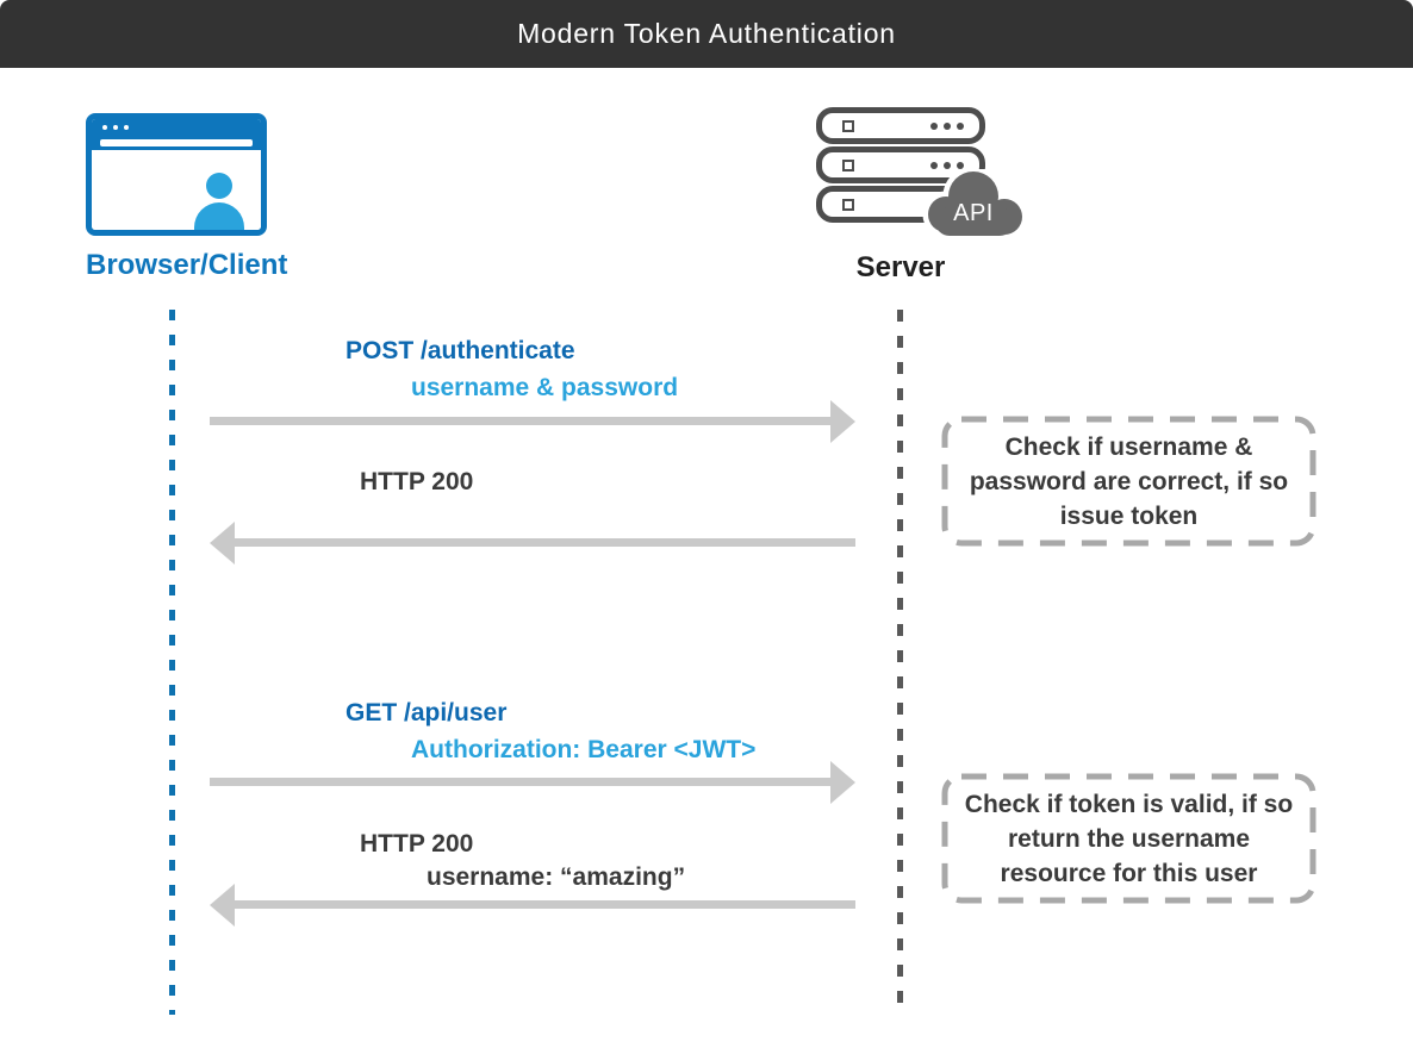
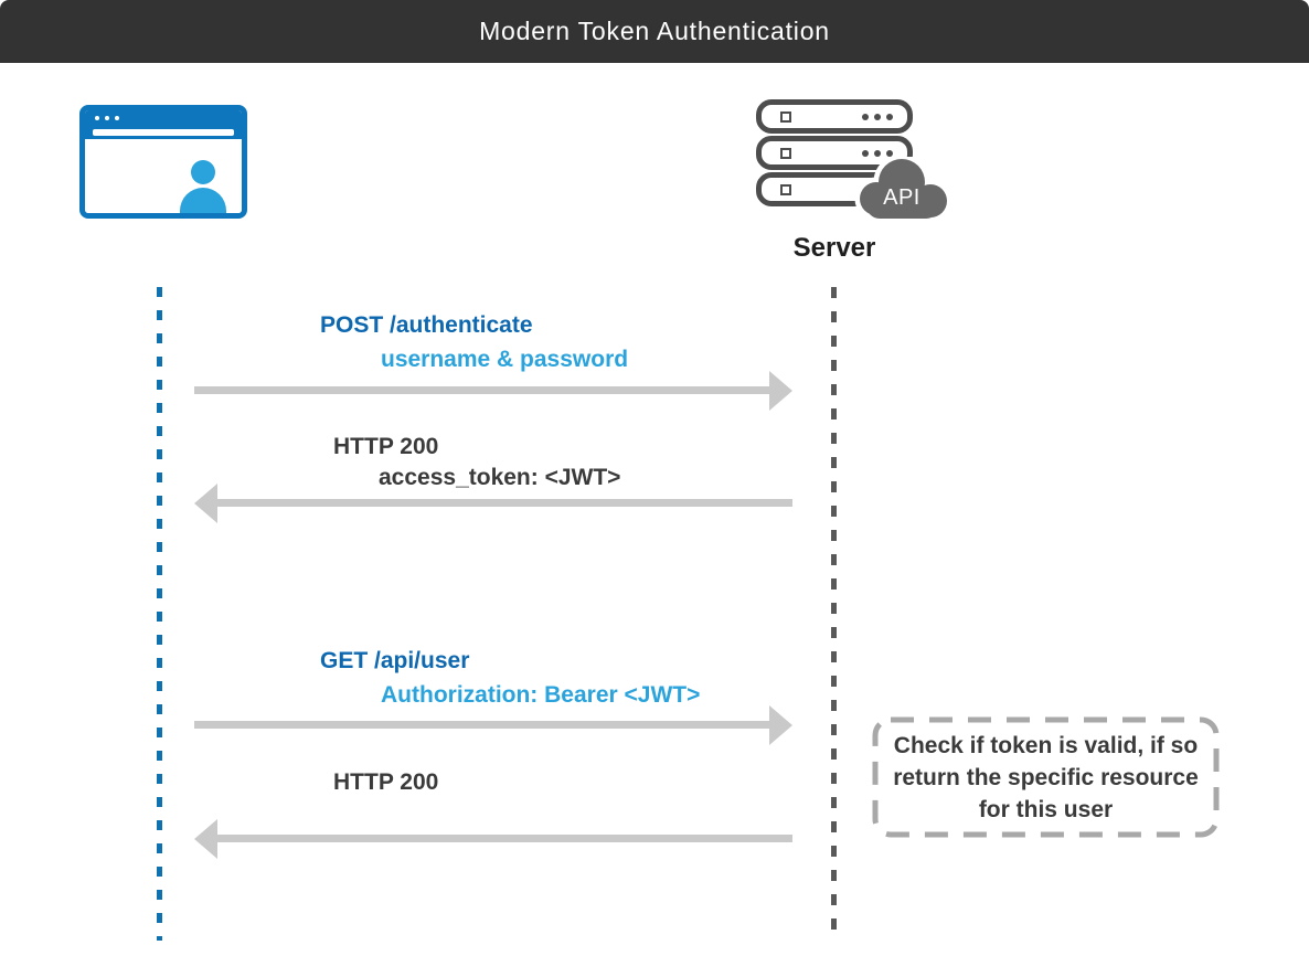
  Modern Token Authentication
- Browser/Client
  Server
  API
  POST /authenticate
  username & password
  HTTP 200
+ access_token: <JWT>
  GET /api/user
  Authorization: Bearer <JWT>
  HTTP 200
- username: “amazing”
- Check if username & password are correct, if so issue token
- Check if token is valid, if so return the username resource for this user
+ Check if token is valid, if so return the specific resource for this user
